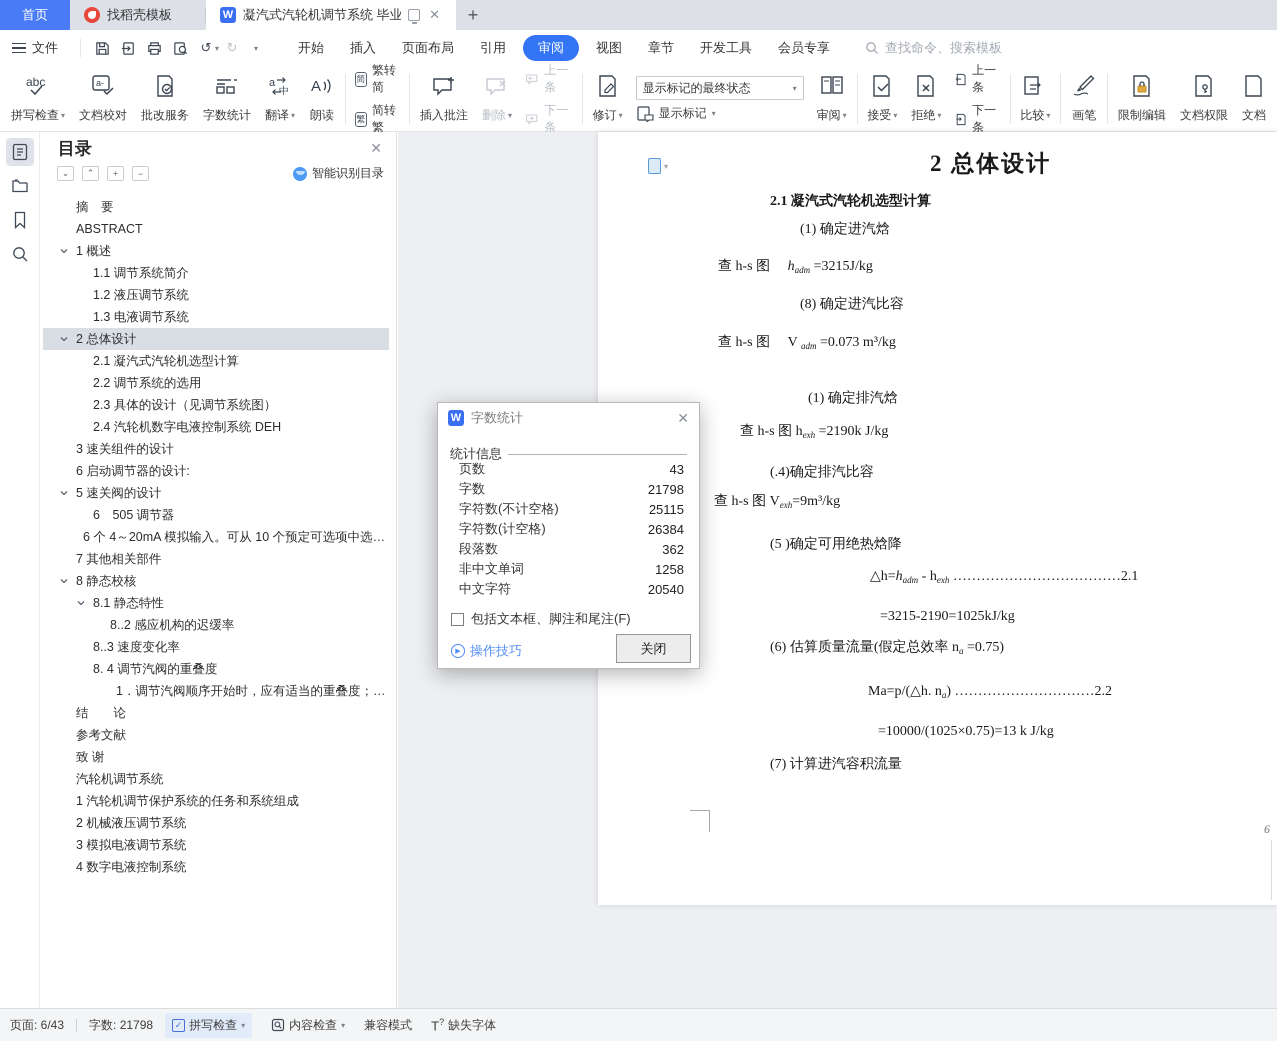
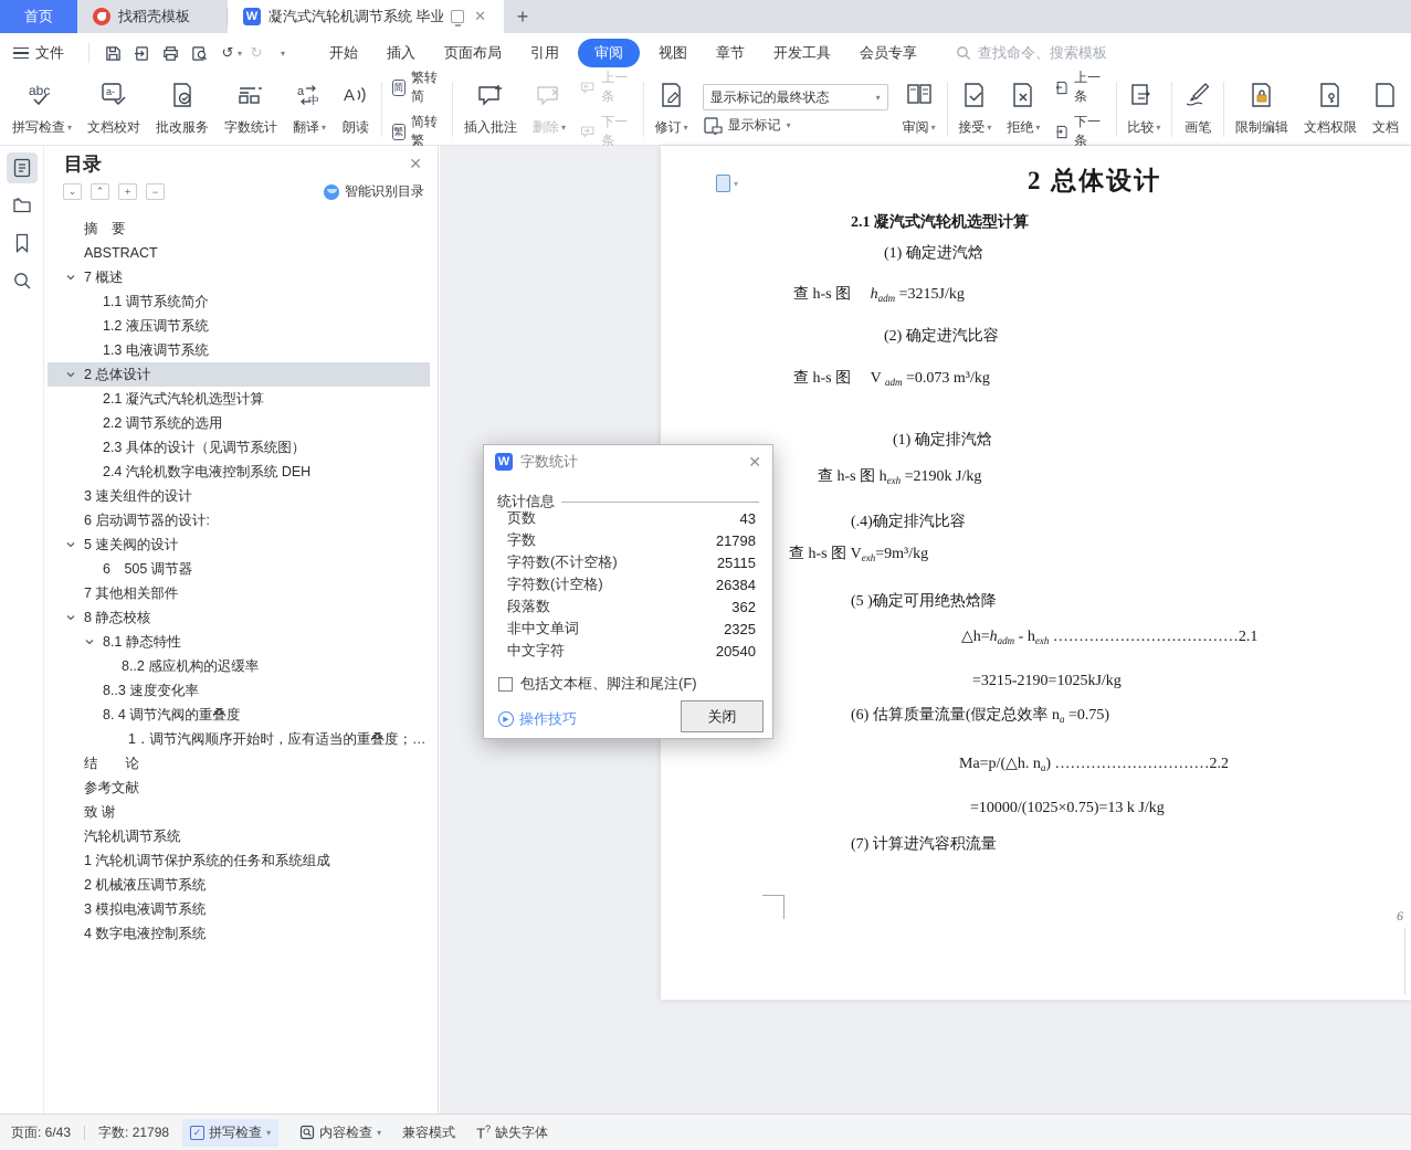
  首页
  找稻壳模板
  W
  凝汽式汽轮机调节系统 毕业
  ✕
  +
  文件
  ↺
  ▾
  ↻
  ▾
  开始
  插入
  页面布局
  引用
  审阅
  视图
  章节
  开发工具
  会员专享
  查找命令、搜索模板
  abc
  拼写检查
  ▾
  a-
  文档校对
  批改服务
  字数统计
  a
  中
  翻译
  ▾
  A
  朗读
  简
  繁转简
  繁
  简转繁
  插入批注
  删除
  ▾
  上一条
  下一条
  修订
  ▾
  显示标记的最终状态
  ▾
  显示标记
  ▾
  审阅
  ▾
  接受
  ▾
  拒绝
  ▾
  上一条
  下一条
  比较
  ▾
  画笔
  限制编辑
  文档权限
  文档
  目录
  ✕
  ⌄
  ⌃
  ＋
  −
  智能识别目录
  摘 要
  ABSTRACT
- 1 概述
+ 7 概述
  1.1 调节系统简介
  1.2 液压调节系统
  1.3 电液调节系统
  2 总体设计
  2.1 凝汽式汽轮机选型计算
  2.2 调节系统的选用
  2.3 具体的设计（见调节系统图）
  2.4 汽轮机数字电液控制系统 DEH
  3 速关组件的设计
  6 启动调节器的设计:
  5 速关阀的设计
  6 505 调节器
- 6 个 4～20mA 模拟输入。可从 10 个预定可选项中选…
  7 其他相关部件
  8 静态校核
  8.1 静态特性
  8..2 感应机构的迟缓率
  8..3 速度变化率
  8. 4 调节汽阀的重叠度
  1．调节汽阀顺序开始时，应有适当的重叠度；…
  结 论
  参考文献
  致 谢
  汽轮机调节系统
  1 汽轮机调节保护系统的任务和系统组成
  2 机械液压调节系统
  3 模拟电液调节系统
  4 数字电液控制系统
  ▾
  2 总体设计
  2.1 凝汽式汽轮机选型计算
  (1) 确定进汽焓
  查 h-s 图 hadm =3215J/kg
- (8) 确定进汽比容
+ (2) 确定进汽比容
  查 h-s 图 V adm =0.073 m³/kg
  (1) 确定排汽焓
  查 h-s 图 hexh =2190k J/kg
  (.4)确定排汽比容
  查 h-s 图 Vexh=9m³/kg
  (5 )确定可用绝热焓降
  △h=hadm - hexh ………………………………2.1
  =3215-2190=1025kJ/kg
  (6) 估算质量流量(假定总效率 na =0.75)
  Ma=p/(△h. na) …………………………2.2
  =10000/(1025×0.75)=13 k J/kg
  (7) 计算进汽容积流量
  6
  W
  字数统计
  ✕
  统计信息
  页数
  43
  字数
  21798
  字符数(不计空格)
  25115
  字符数(计空格)
  26384
  段落数
  362
  非中文单词
- 1258
+ 2325
  中文字符
  20540
  包括文本框、脚注和尾注(F)
  操作技巧
  关闭
  页面: 6/43
  字数: 21798
  ✓
  拼写检查
  ▾
  内容检查
  ▾
  兼容模式
  T?
  缺失字体
